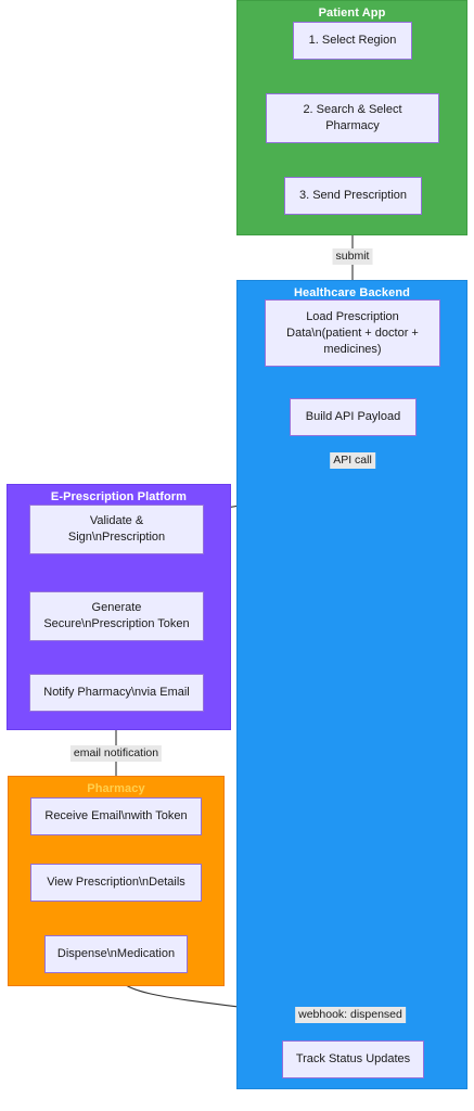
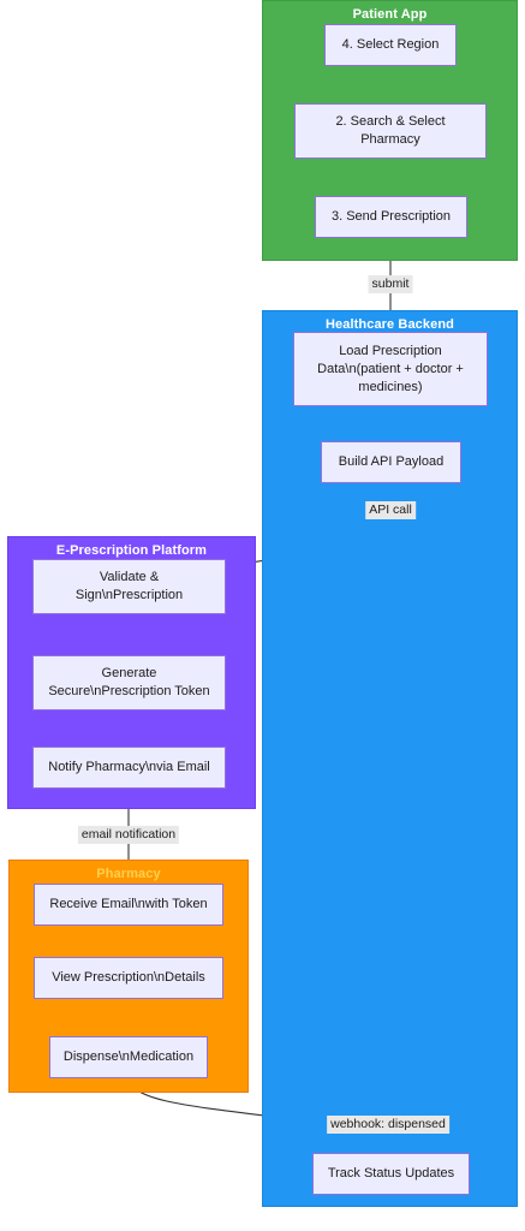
  Patient App
  Healthcare Backend
  E-Prescription Platform
  Pharmacy
- 1. Select Region
+ 4. Select Region
  2. Search & Select
  Pharmacy
  3. Send Prescription
  Load Prescription
  Data\n(patient + doctor +
  medicines)
  Build API Payload
  Track Status Updates
  Validate &
  Sign\nPrescription
  Generate
  Secure\nPrescription Token
  Notify Pharmacy\nvia Email
  Receive Email\nwith Token
  View Prescription\nDetails
  Dispense\nMedication
  submit
  API call
  email notification
  webhook: dispensed
